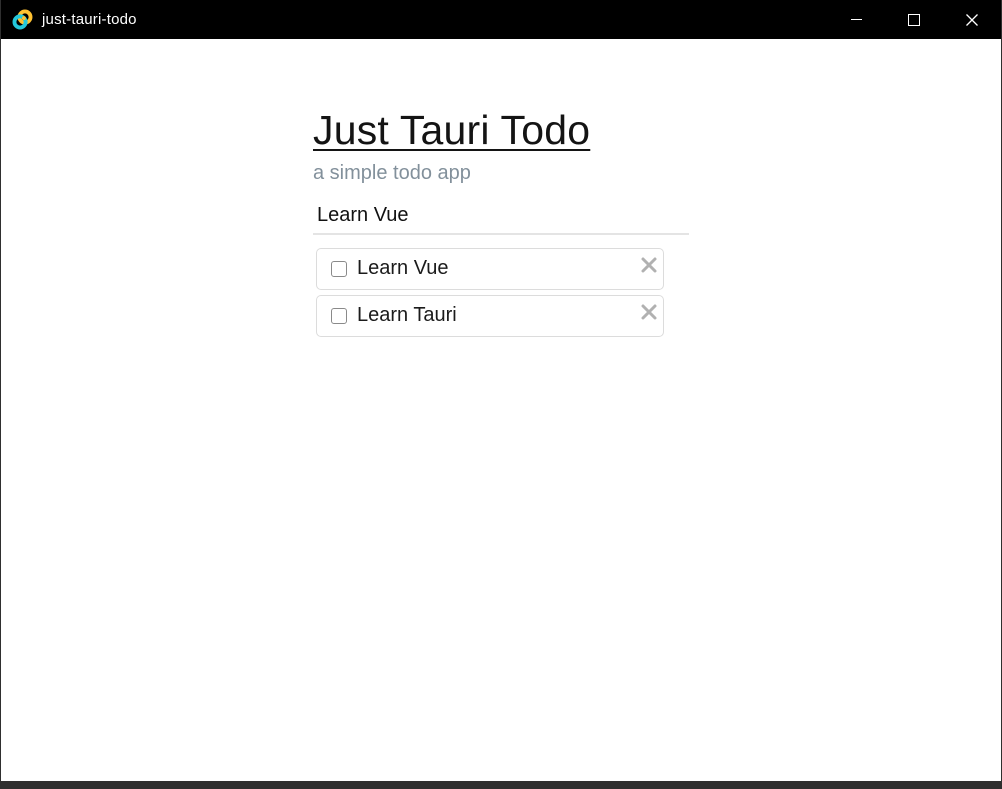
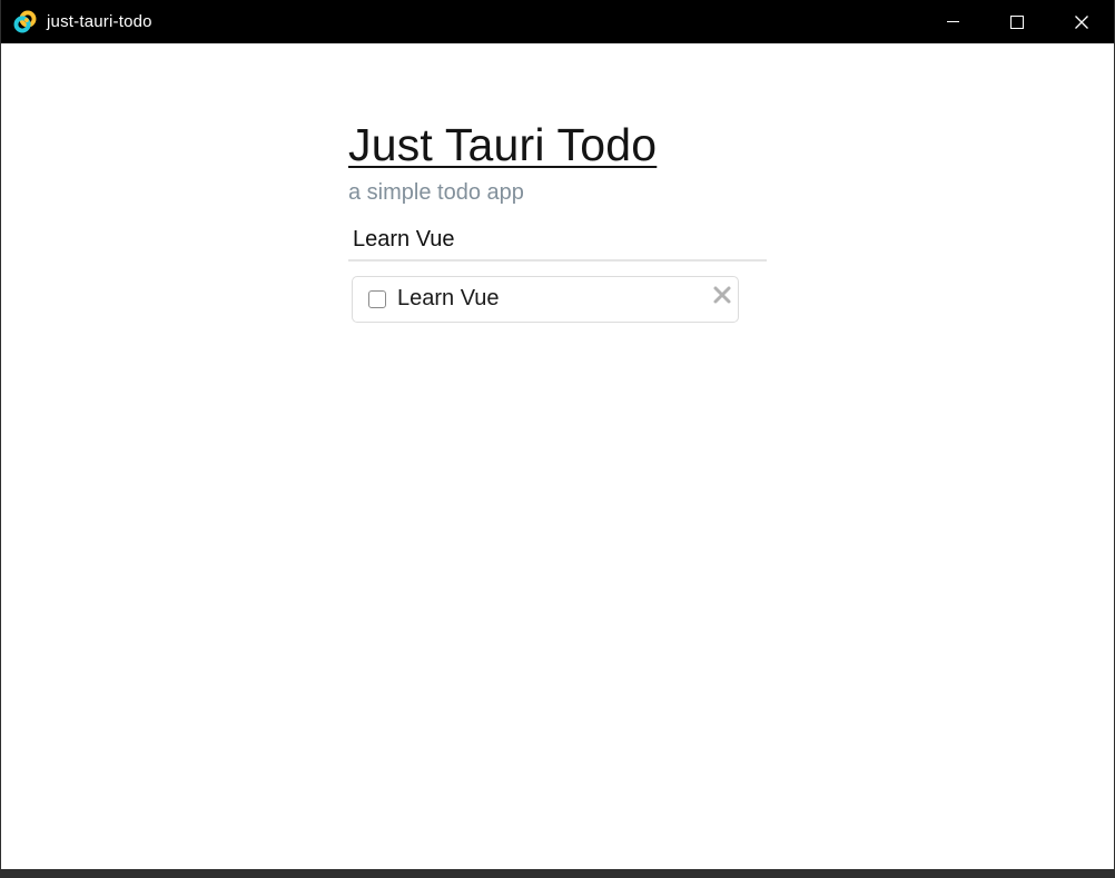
  just-tauri-todo
  Just Tauri Todo
  a simple todo app
  Learn Vue
  Learn Vue
- Learn Tauri
